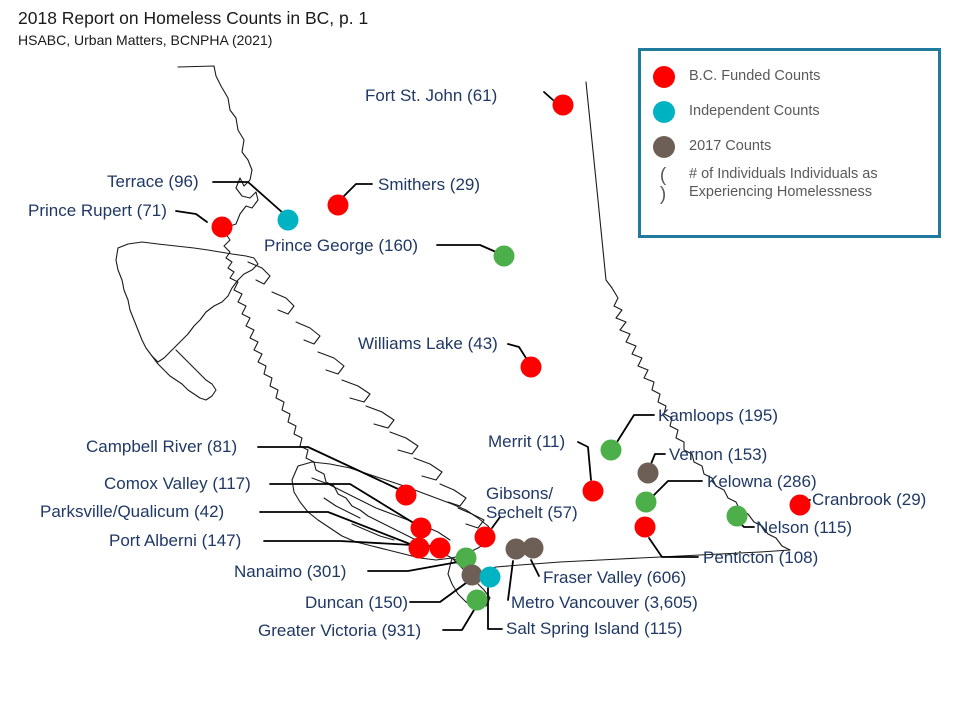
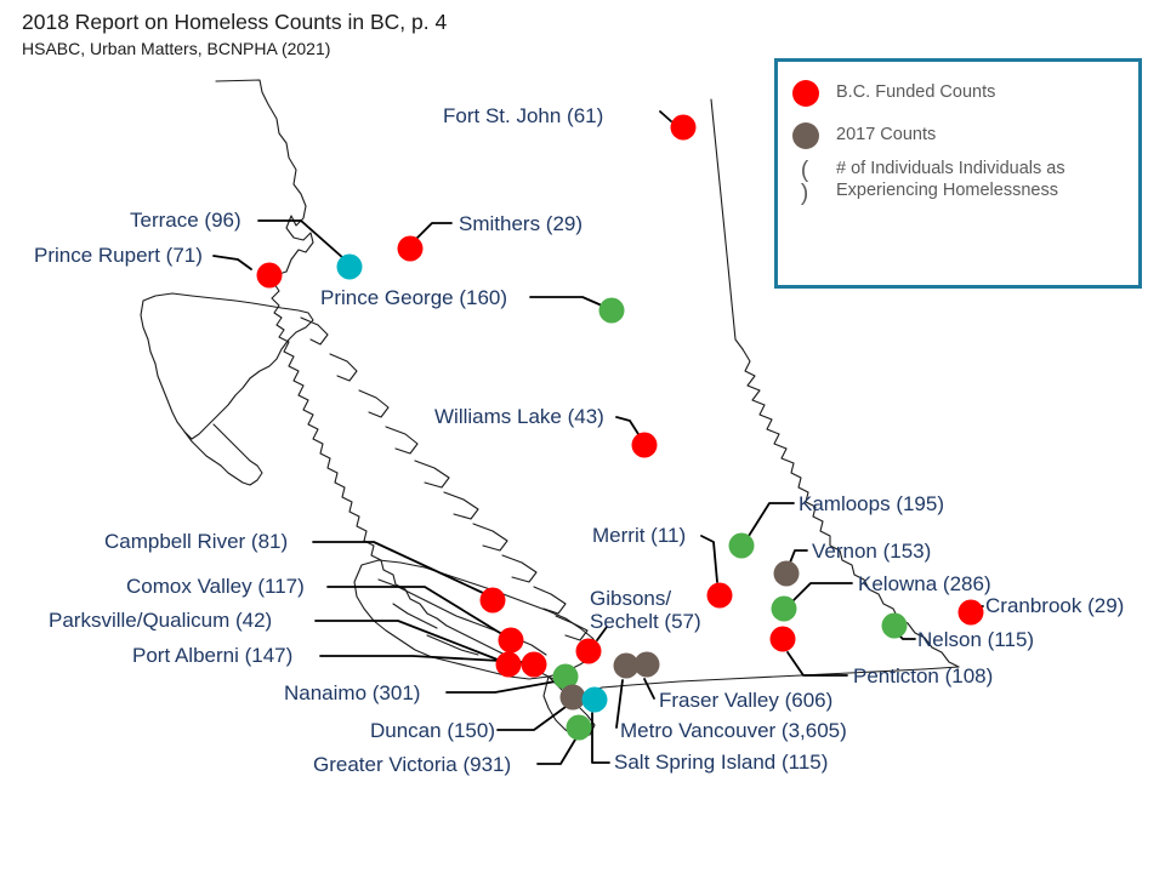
- 2018 Report on Homeless Counts in BC, p. 1
+ 2018 Report on Homeless Counts in BC, p. 4
  HSABC, Urban Matters, BCNPHA (2021)
  Fort St. John (61)
  Smithers (29)
  Terrace (96)
  Prince Rupert (71)
  Prince George (160)
  Williams Lake (43)
  Kamloops (195)
  Merrit (11)
  Vernon (153)
  Kelowna (286)
  Cranbrook (29)
  Nelson (115)
  Penticton (108)
  Campbell River (81)
  Comox Valley (117)
  Parksville/Qualicum (42)
  Port Alberni (147)
  Nanaimo (301)
  Duncan (150)
  Greater Victoria (931)
  Gibsons/
  Sechelt (57)
  Salt Spring Island (115)
  Metro Vancouver (3,605)
  Fraser Valley (606)
  B.C. Funded Counts
- Independent Counts
  2017 Counts
  ( )
  # of Individuals Individuals as Experiencing Homelessness
